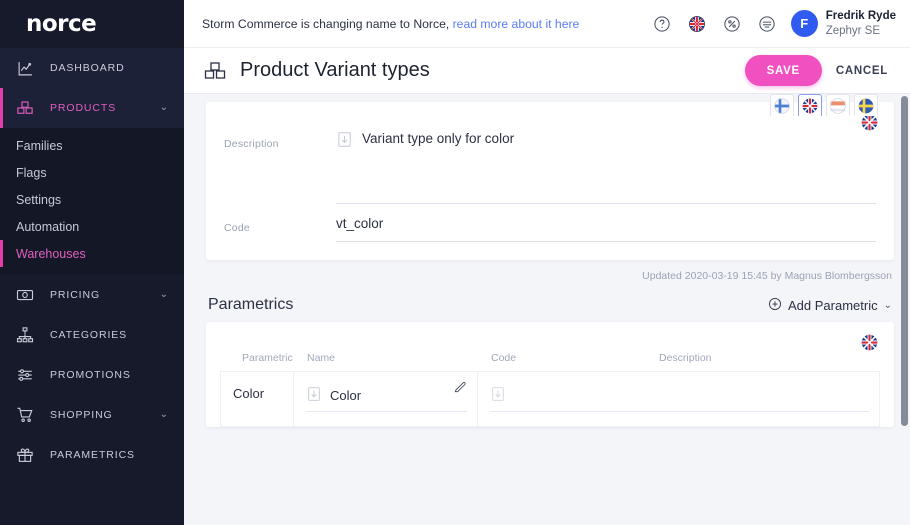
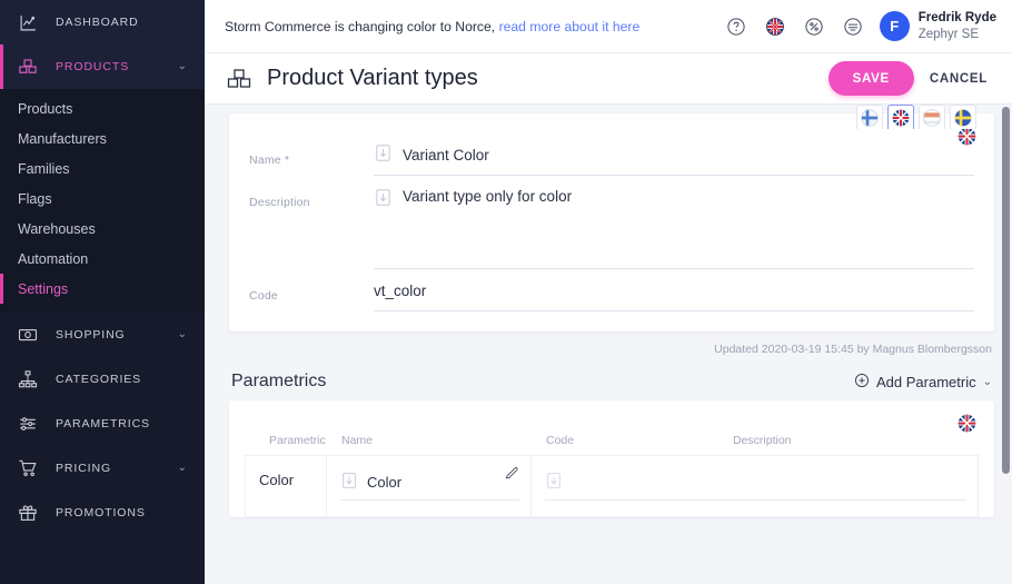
- norce
  DASHBOARD
  PRODUCTS
  ⌄
+ Products
+ Manufacturers
  Families
  Flags
- Settings
+ Warehouses
  Automation
- Warehouses
+ Settings
- PRICING
+ SHOPPING
  ⌄
  CATEGORIES
- PROMOTIONS
+ PARAMETRICS
- SHOPPING
+ PRICING
  ⌄
- PARAMETRICS
+ PROMOTIONS
- Storm Commerce is changing name to Norce, read more about it here
+ Storm Commerce is changing color to Norce, read more about it here
  F
  Fredrik Ryde
  Zephyr SE
  Product Variant types
  SAVE
  CANCEL
+ Name *
+ Variant Color
  Description
  Variant type only for color
  Code
  vt_color
  Updated 2020-03-19 15:45 by Magnus Blombergsson
  Parametrics
  Add Parametric
  ⌄
  Parametric
  Name
  Code
  Description
  Color
  Color
